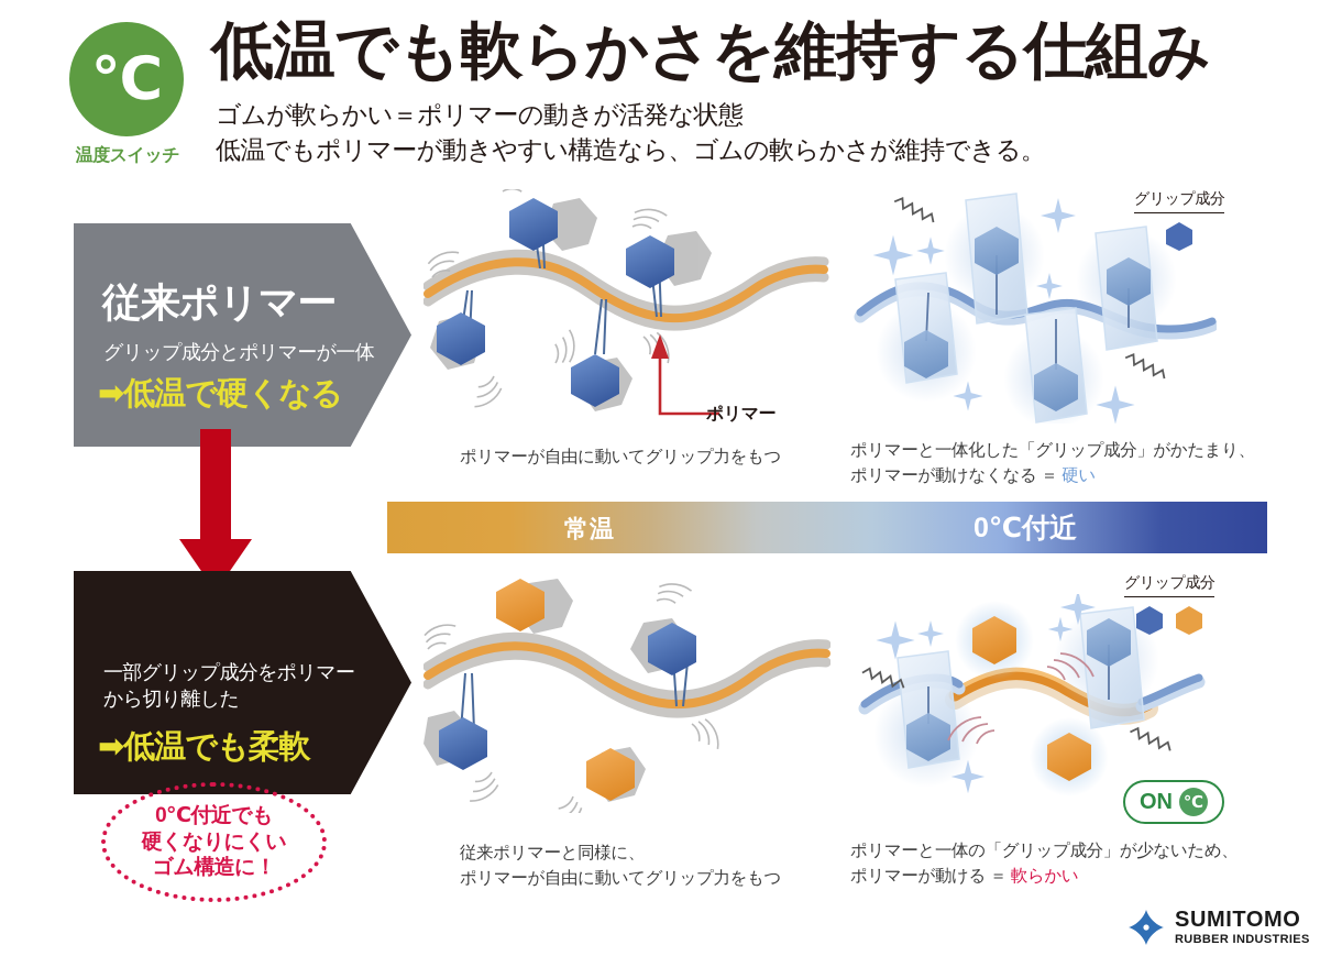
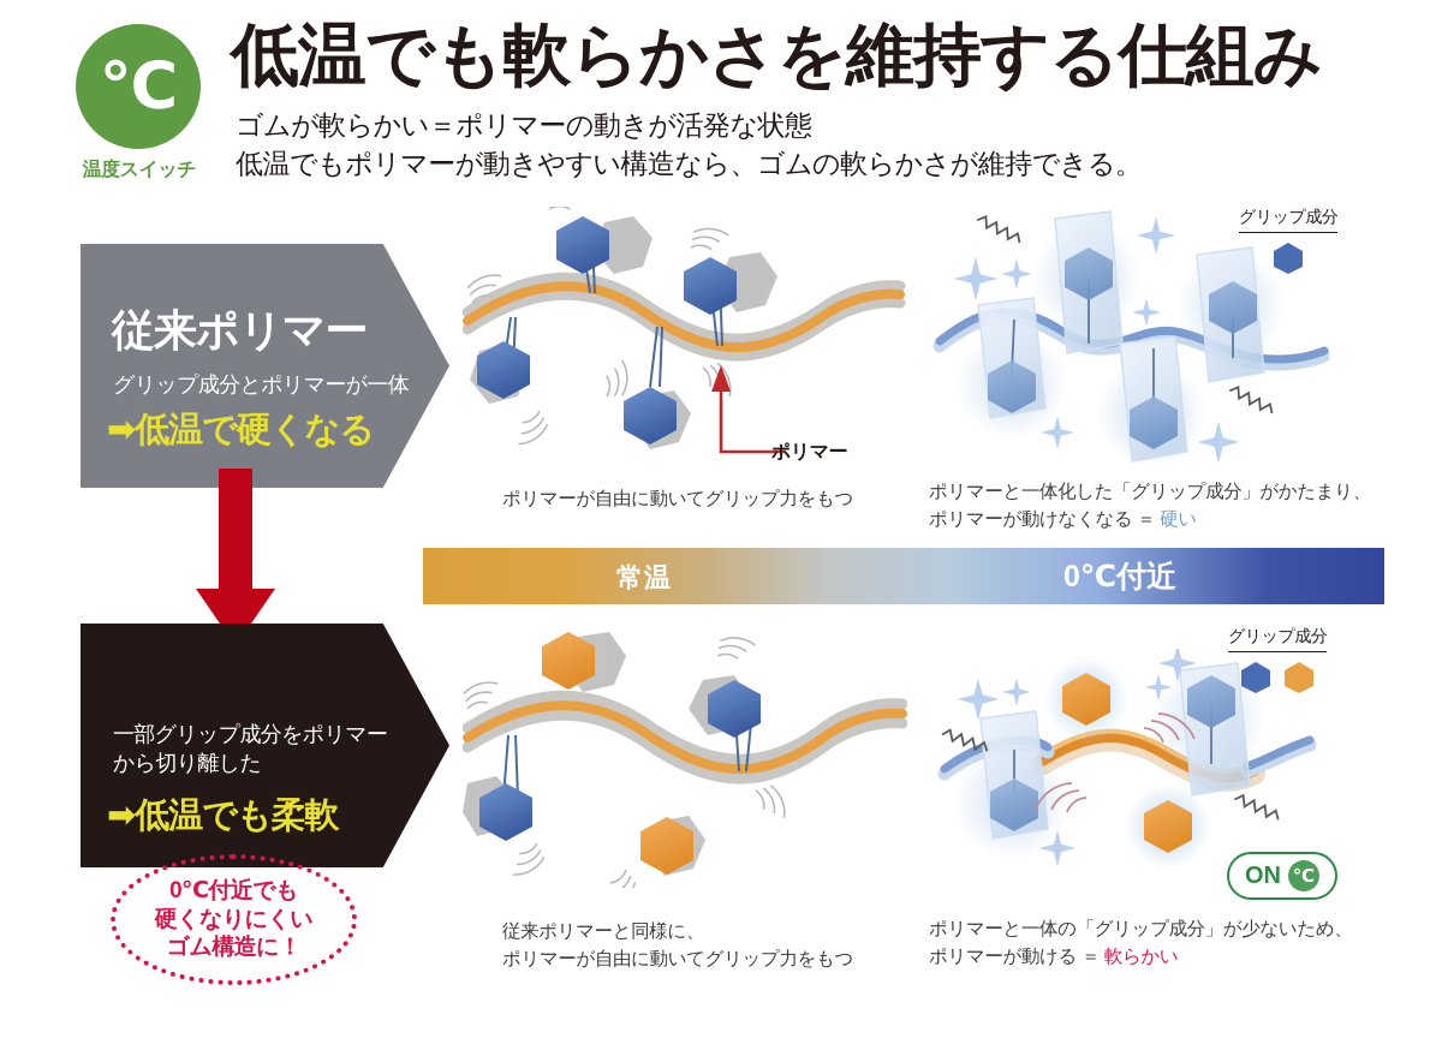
  ℃
  温度スイッチ
  低温でも軟らかさを維持する仕組み
  ゴムが軟らかい＝ポリマーの動きが活発な状態
  低温でもポリマーが動きやすい構造なら、ゴムの軟らかさが維持できる。
  従来ポリマー
  グリップ成分とポリマーが一体
  ➡低温で硬くなる
  一部グリップ成分をポリマー
  から切り離した
  ➡低温でも柔軟
  0℃付近でも
  硬くなりにくい
  ゴム構造に！
  常温
  0℃付近
  ポリマー
  ポリマーが自由に動いてグリップ力をもつ
  ポリマーと一体化した「グリップ成分」がかたまり、
  ポリマーが動けなくなる ＝ 硬い
  グリップ成分
  従来ポリマーと同様に、
  ポリマーが自由に動いてグリップ力をもつ
  ポリマーと一体の「グリップ成分」が少ないため、
  ポリマーが動ける ＝ 軟らかい
  グリップ成分
  ON
  ℃
- SUMITOMO
- RUBBER INDUSTRIES
